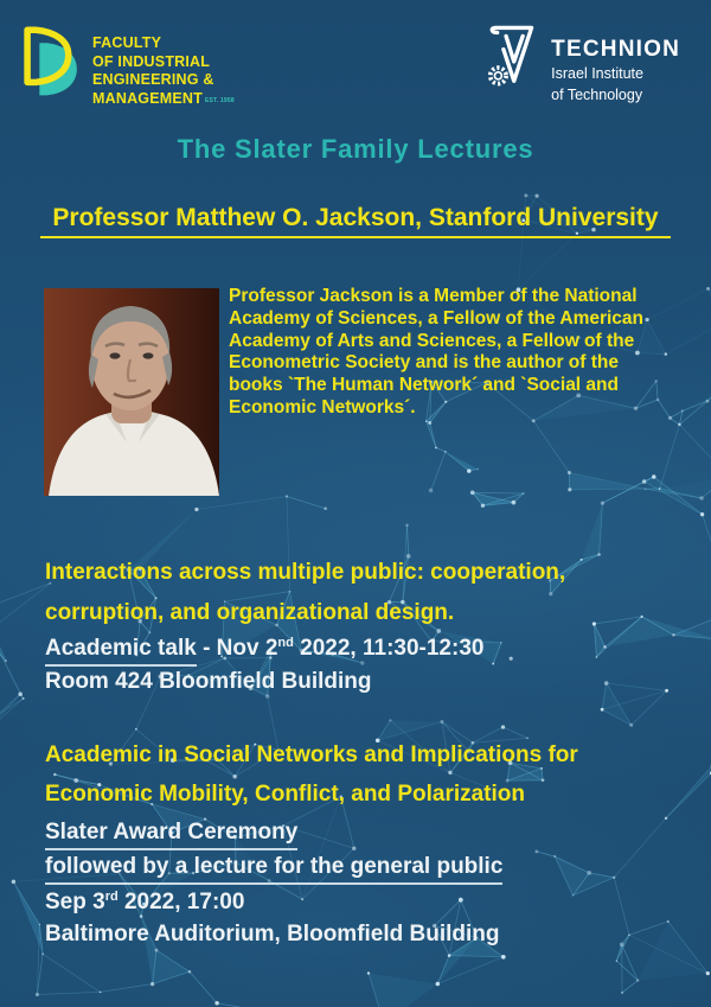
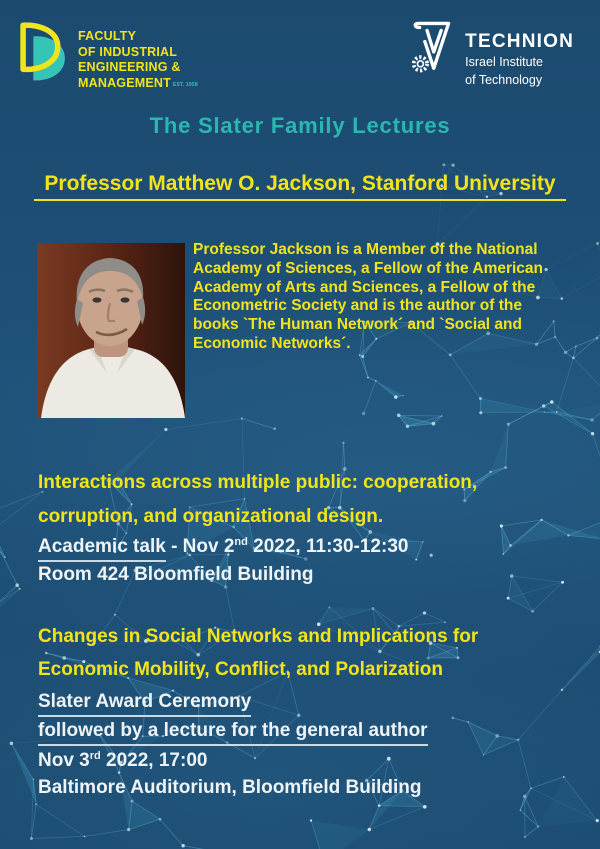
  FACULTY
  OF INDUSTRIAL
  ENGINEERING &
  TECHNION
  Israel Institute
  of Technology
  The Slater Family Lectures
  Professor Matthew O. Jackson, Stanford University
  Professor Jackson is a Member of the National
  Academy of Sciences, a Fellow of the American
  Academy of Arts and Sciences, a Fellow of the
  Econometric Society and is the author of the
  books `The Human Network´ and `Social and
  Economic Networks´.
  Interactions across multiple public: cooperation,
  corruption, and organizational design.
  Academic talk - Nov 2nd 2022, 11:30-12:30
  Room 424 Bloomfield Building
- Academic in Social Networks and Implications for
+ Changes in Social Networks and Implications for
  Economic Mobility, Conflict, and Polarization
  Slater Award Ceremony
- followed by a lecture for the general public
+ followed by a lecture for the general author
- Sep 3rd 2022, 17:00
+ Nov 3rd 2022, 17:00
  Baltimore Auditorium, Bloomfield Building
